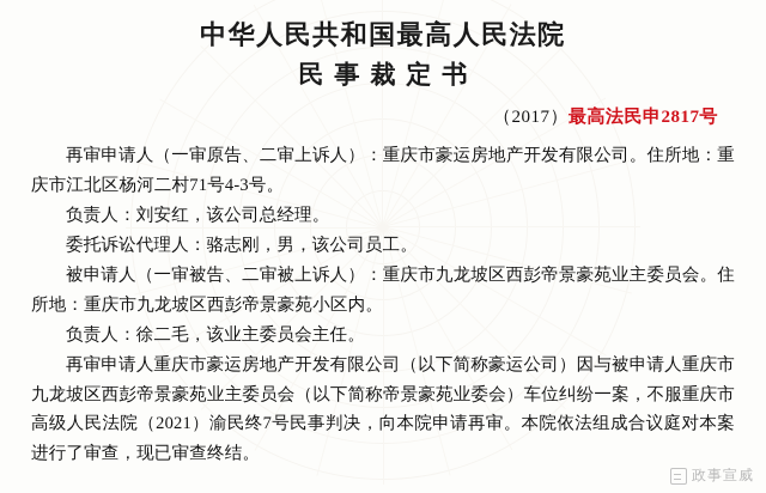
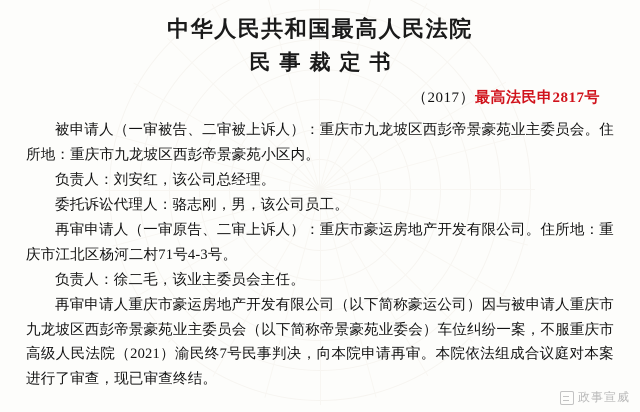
  中华人民共和国最高人民法院
  民事裁定书
  （2017）最高法民申2817号
- 再审申请人（一审原告、二审上诉人）：重庆市豪运房地产开发有限公司。住所地：重庆市江北区杨河二村71号4-3号。
+ 被申请人（一审被告、二审被上诉人）：重庆市九龙坡区西彭帝景豪苑业主委员会。住所地：重庆市九龙坡区西彭帝景豪苑小区内。
  负责人：刘安红，该公司总经理。
  委托诉讼代理人：骆志刚，男，该公司员工。
- 被申请人（一审被告、二审被上诉人）：重庆市九龙坡区西彭帝景豪苑业主委员会。住所地：重庆市九龙坡区西彭帝景豪苑小区内。
+ 再审申请人（一审原告、二审上诉人）：重庆市豪运房地产开发有限公司。住所地：重庆市江北区杨河二村71号4-3号。
  负责人：徐二毛，该业主委员会主任。
  再审申请人重庆市豪运房地产开发有限公司（以下简称豪运公司）因与被申请人重庆市九龙坡区西彭帝景豪苑业主委员会（以下简称帝景豪苑业委会）车位纠纷一案，不服重庆市高级人民法院（2021）渝民终7号民事判决，向本院申请再审。本院依法组成合议庭对本案进行了审查，现已审查终结。
  政事宣威
